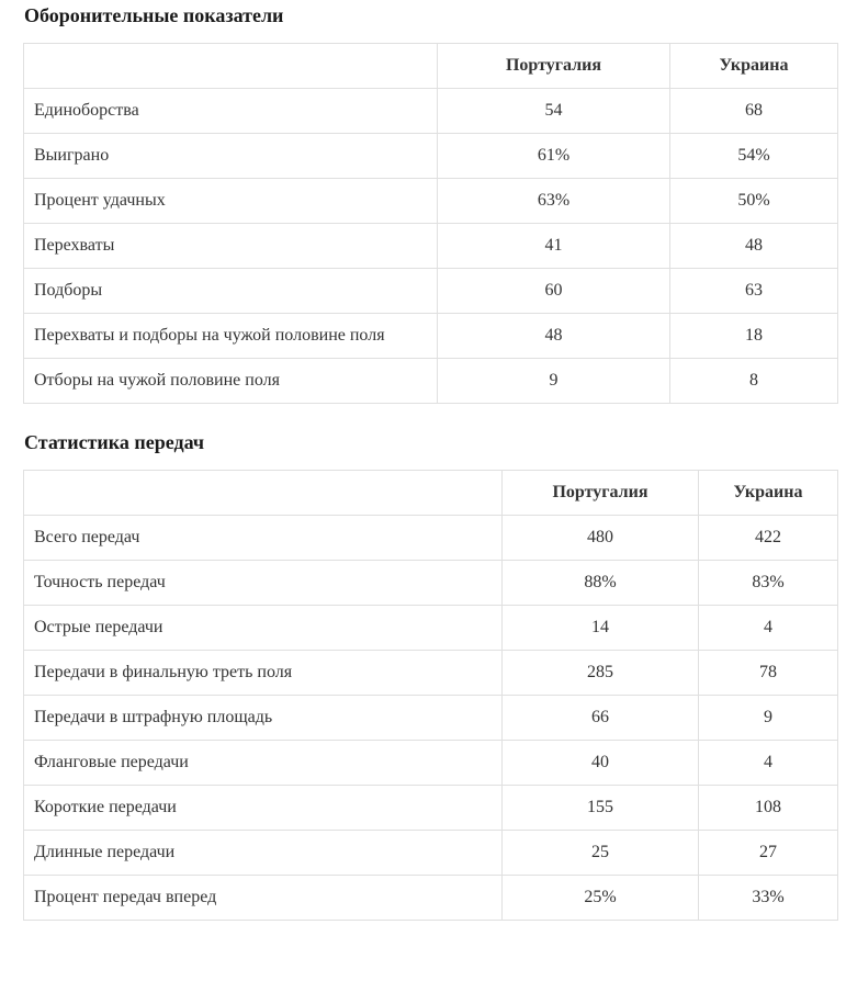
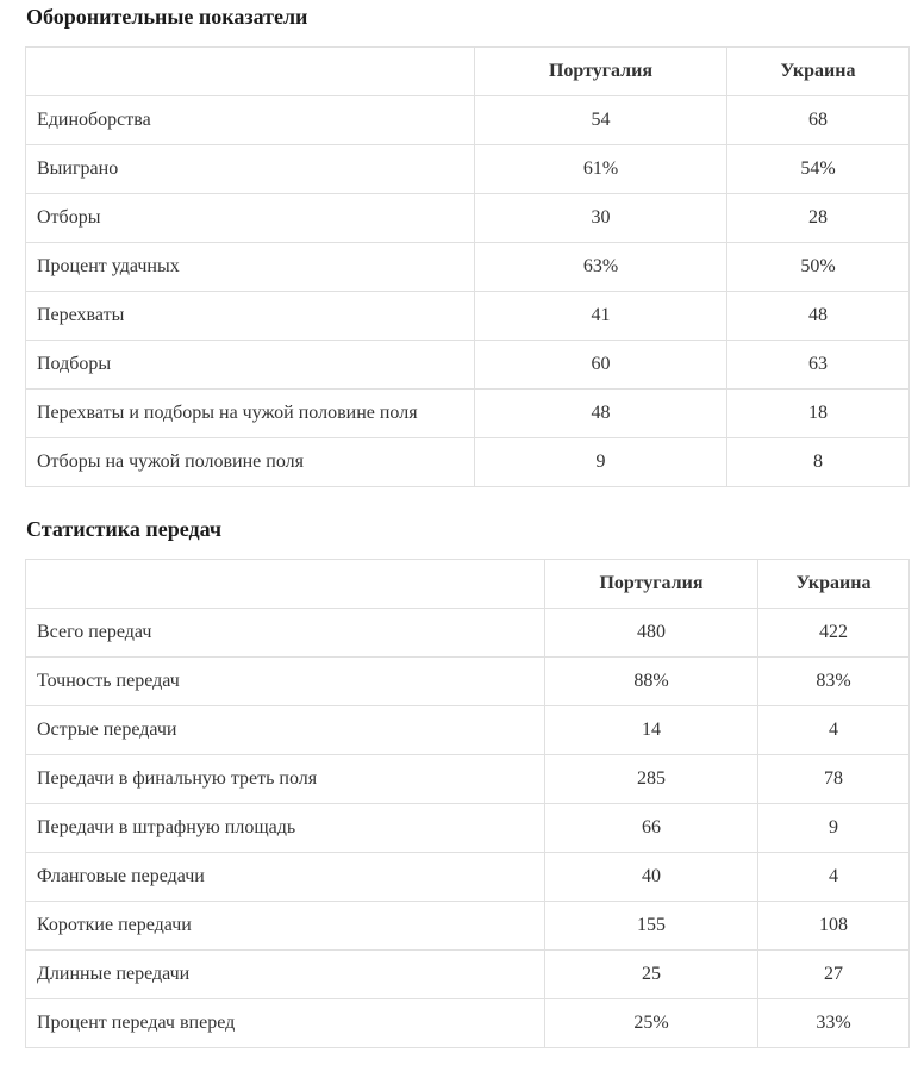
  Оборонительные показатели
  	Португалия	Украина
  Единоборства	54	68
  Выиграно	61%	54%
+ Отборы	30	28
  Процент удачных	63%	50%
  Перехваты	41	48
  Подборы	60	63
  Перехваты и подборы на чужой половине поля	48	18
  Отборы на чужой половине поля	9	8
  Статистика передач
  	Португалия	Украина
  Всего передач	480	422
  Точность передач	88%	83%
  Острые передачи	14	4
  Передачи в финальную треть поля	285	78
  Передачи в штрафную площадь	66	9
  Фланговые передачи	40	4
  Короткие передачи	155	108
  Длинные передачи	25	27
  Процент передач вперед	25%	33%
